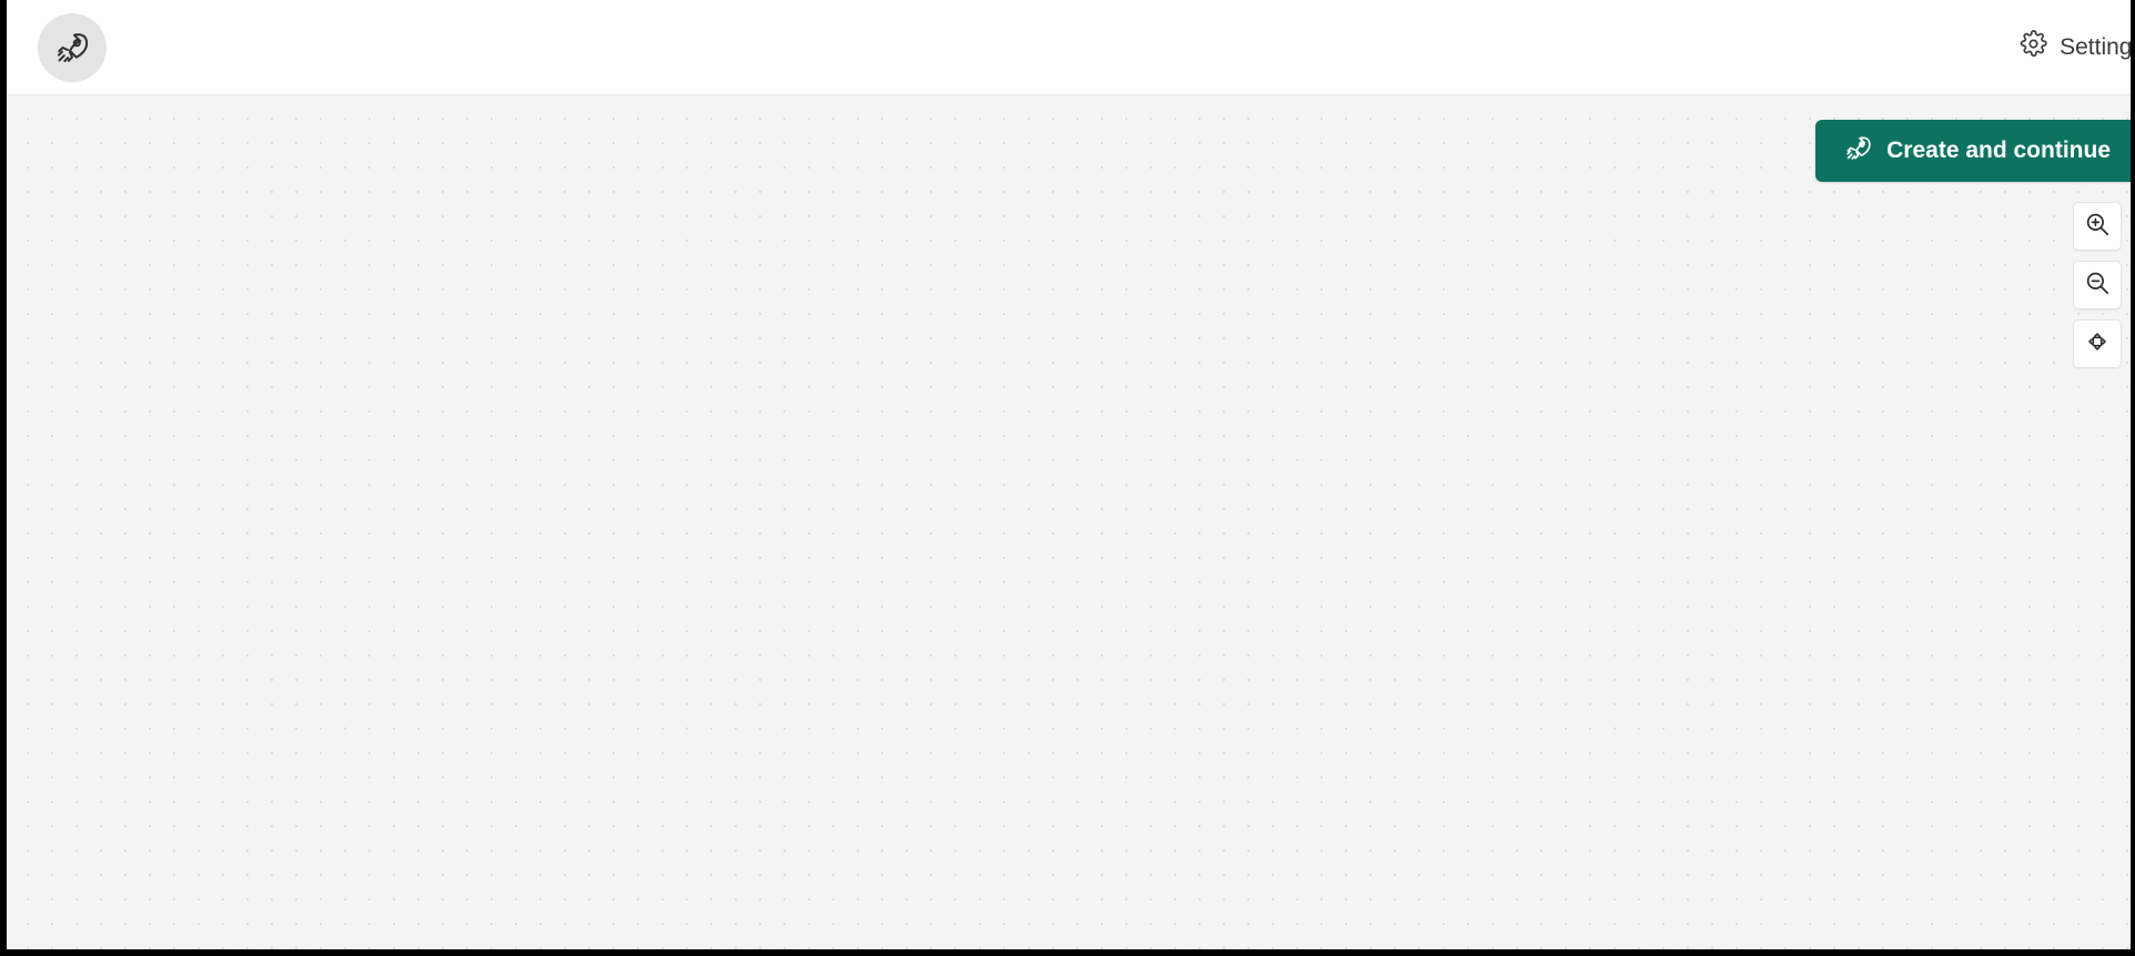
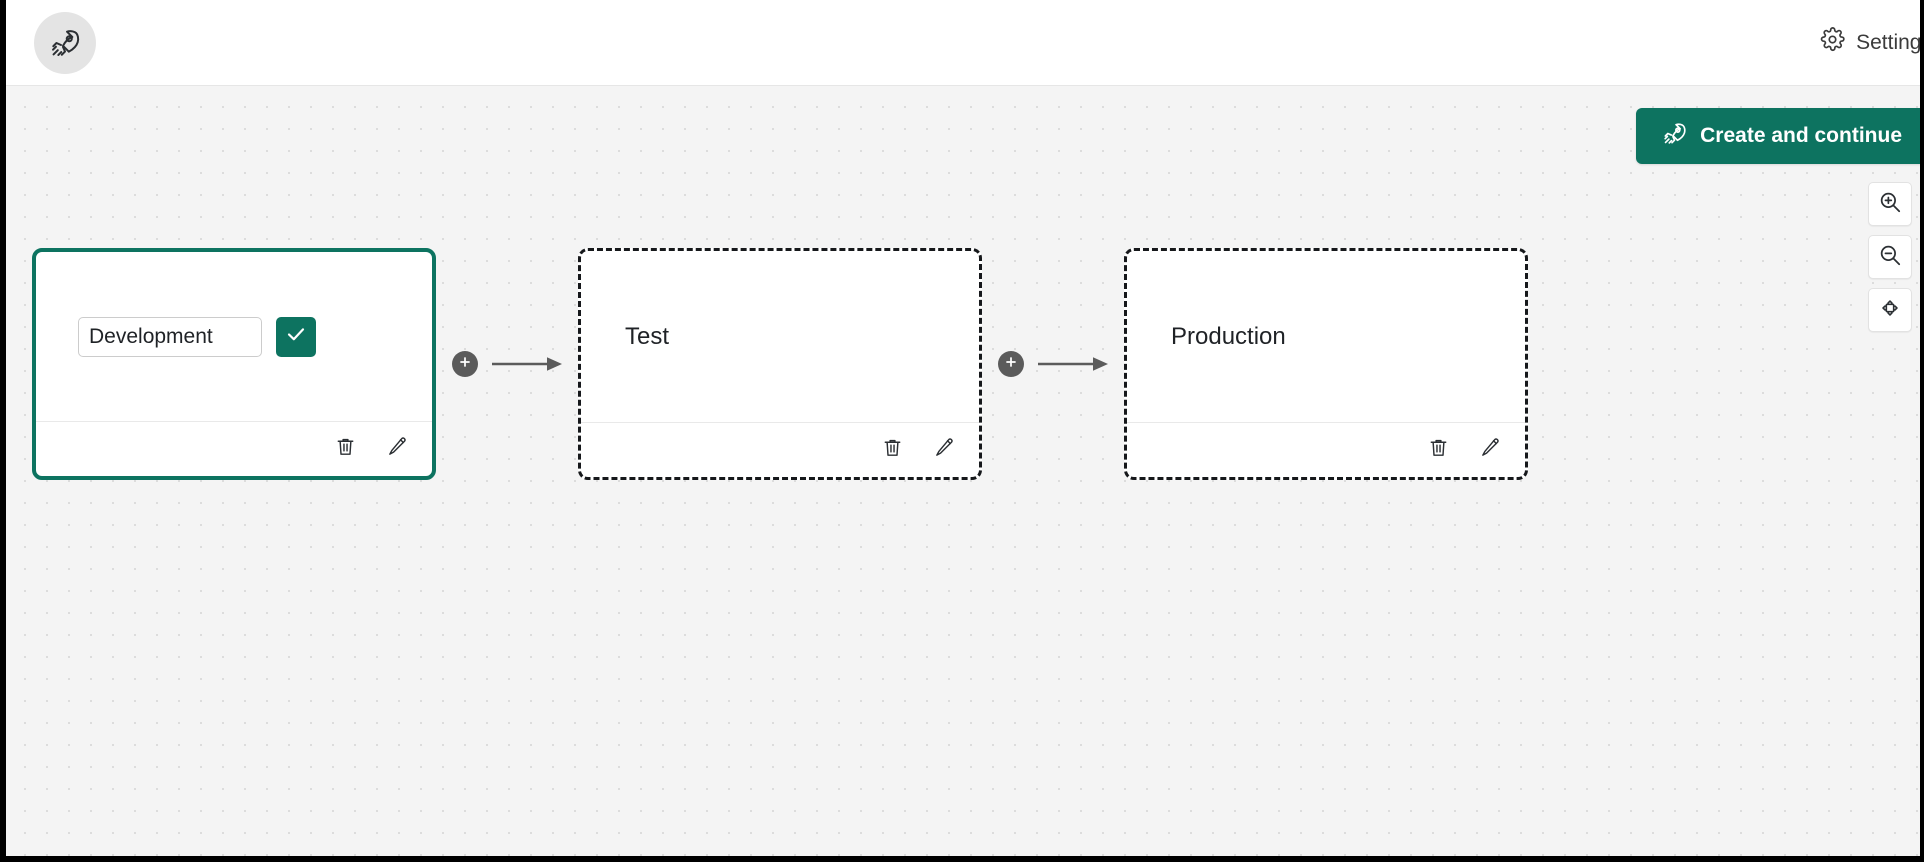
  Setting
  Create and continue
+ Development
+ Test
+ Production
